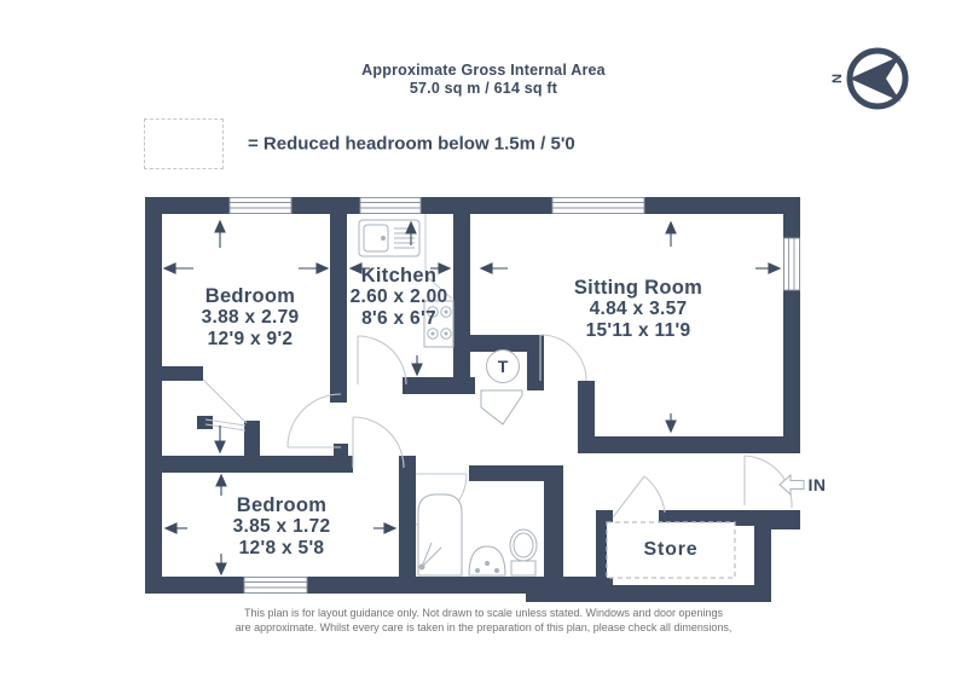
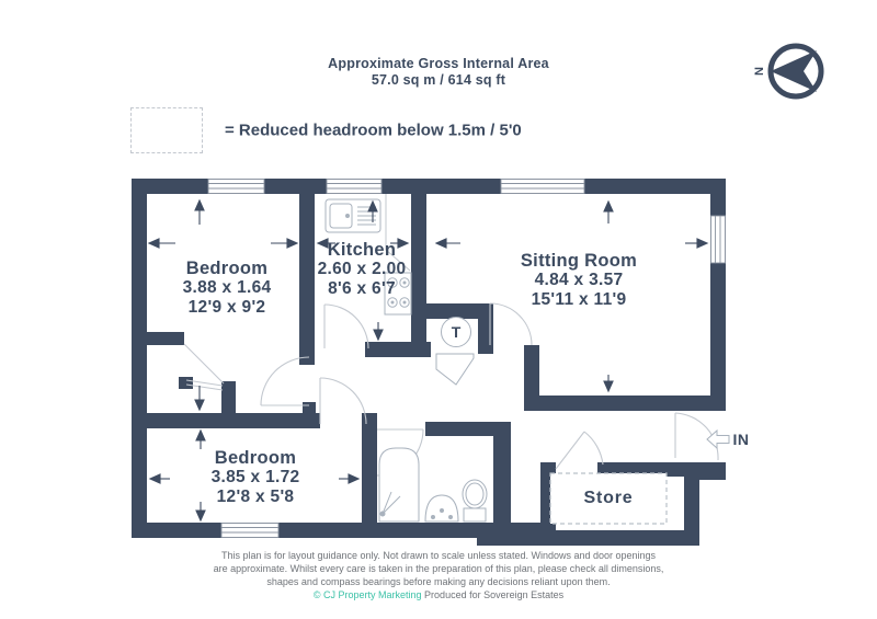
  Approximate Gross Internal Area
  57.0 sq m / 614 sq ft
  = Reduced headroom below 1.5m / 5'0
  Bedroom
- 3.88 x 2.79
+ 3.88 x 1.64
  12'9 x 9'2
  Kitchen
  2.60 x 2.00
  8'6 x 6'7
  Sitting Room
  4.84 x 3.57
  15'11 x 11'9
  Bedroom
  3.85 x 1.72
  12'8 x 5'8
  Store
  T
  IN
  This plan is for layout guidance only. Not drawn to scale unless stated. Windows and door openings
  are approximate. Whilst every care is taken in the preparation of this plan, please check all dimensions,
+ shapes and compass bearings before making any decisions reliant upon them.
+ © CJ Property Marketing Produced for Sovereign Estates
